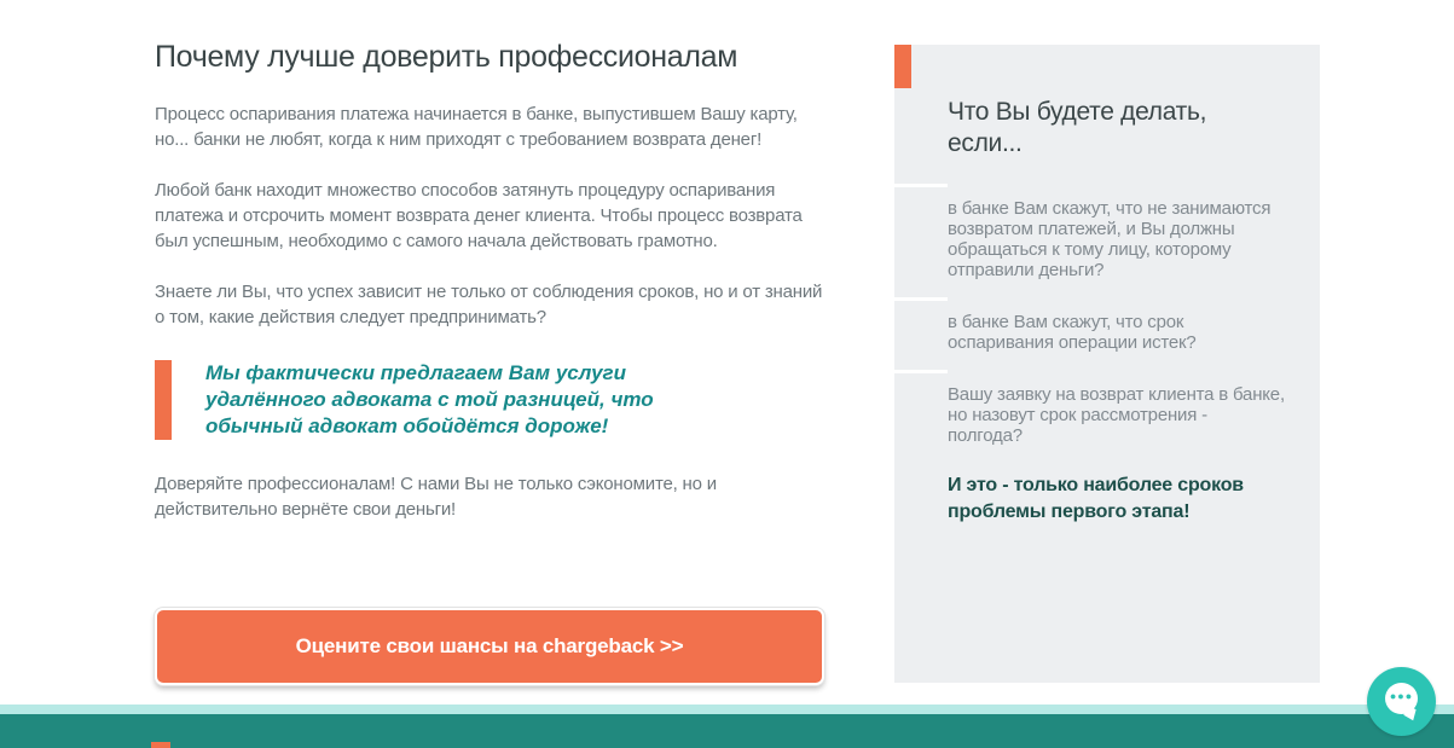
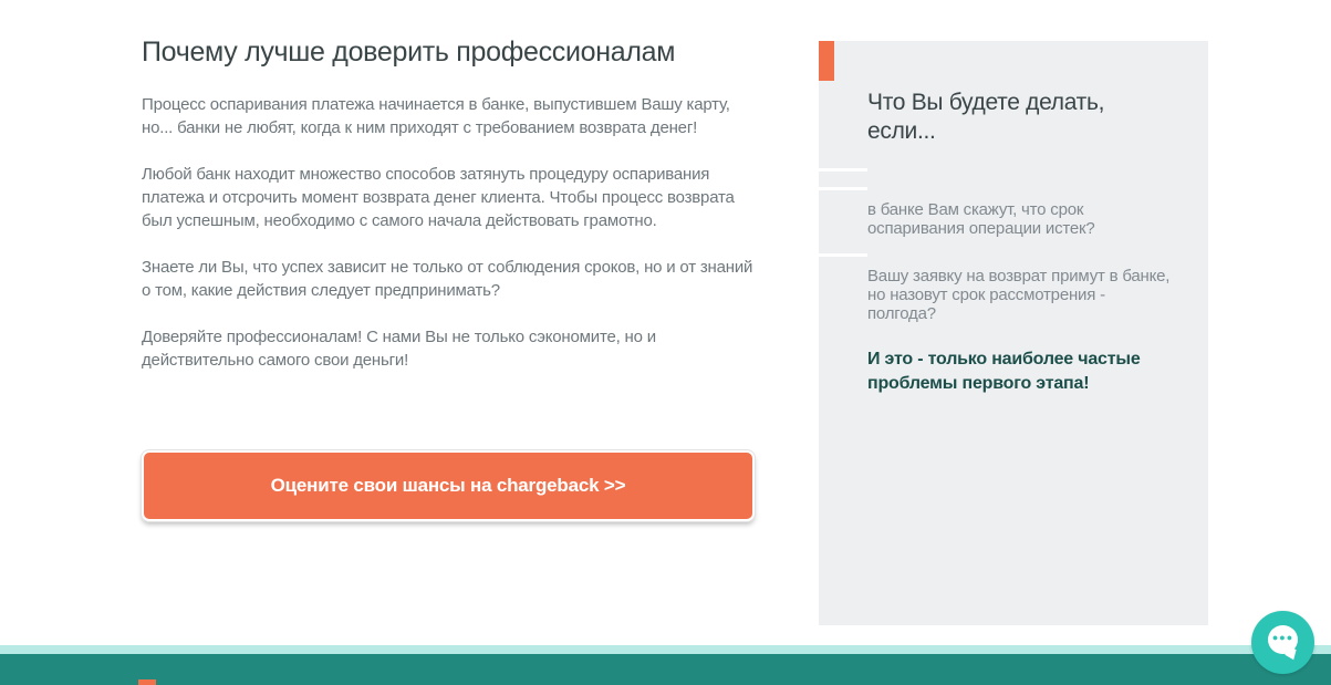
  Почему лучше доверить профессионалам
  Процесс оспаривания платежа начинается в банке, выпустившем Вашу карту, но... банки не любят, когда к ним приходят с требованием возврата денег!
  Любой банк находит множество способов затянуть процедуру оспаривания платежа и отсрочить момент возврата денег клиента. Чтобы процесс возврата был успешным, необходимо с самого начала действовать грамотно.
  Знаете ли Вы, что успех зависит не только от соблюдения сроков, но и от знаний о том, какие действия следует предпринимать?
- Мы фактически предлагаем Вам услуги удалённого адвоката с той разницей, что обычный адвокат обойдётся дороже!
- Доверяйте профессионалам! С нами Вы не только сэкономите, но и действительно вернёте свои деньги!
+ Доверяйте профессионалам! С нами Вы не только сэкономите, но и действительно самого свои деньги!
  Оцените свои шансы на chargeback >>
  Что Вы будете делать, если...
- в банке Вам скажут, что не занимаются возвратом платежей, и Вы должны обращаться к тому лицу, которому отправили деньги?
  в банке Вам скажут, что срок оспаривания операции истек?
- Вашу заявку на возврат клиента в банке, но назовут срок рассмотрения - полгода?
+ Вашу заявку на возврат примут в банке, но назовут срок рассмотрения - полгода?
- И это - только наиболее сроков проблемы первого этапа!
+ И это - только наиболее частые проблемы первого этапа!
  ●●●
